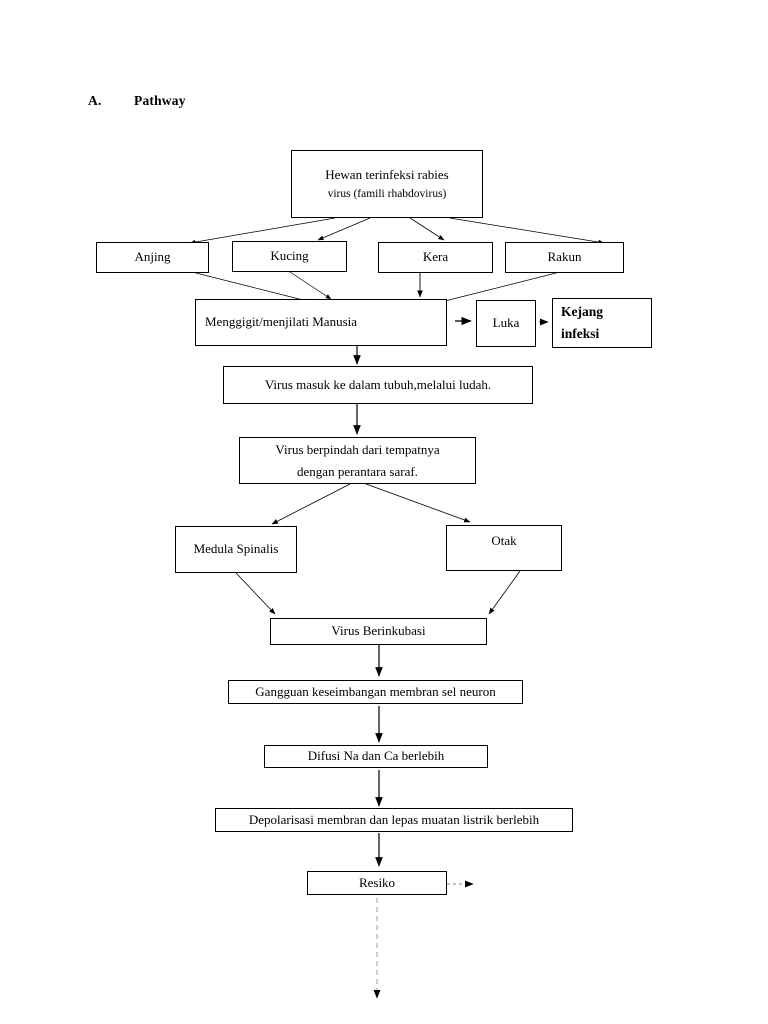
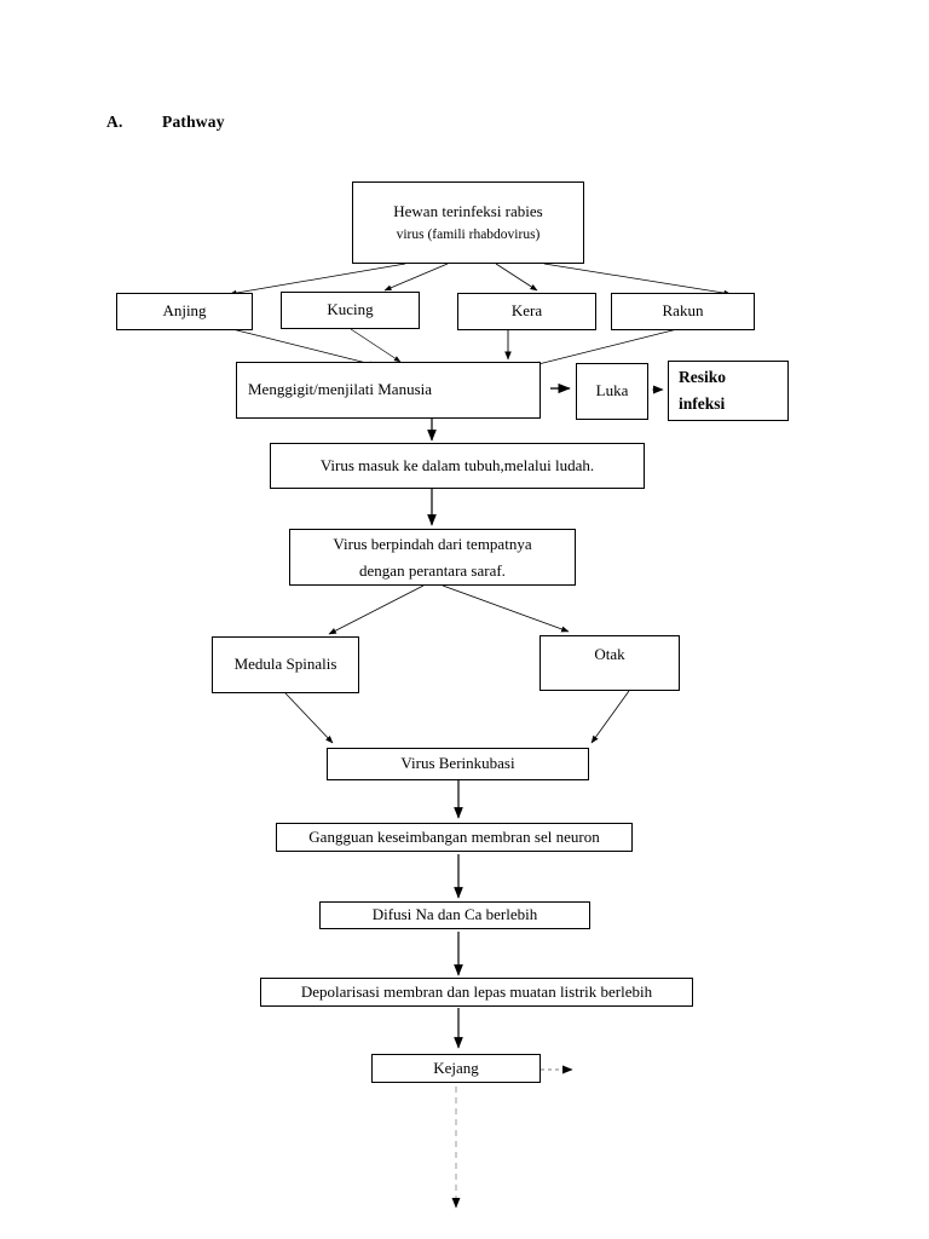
  A. Pathway
  Hewan terinfeksi rabies
  virus (famili rhabdovirus)
  Anjing
  Kucing
  Kera
  Rakun
  Menggigit/menjilati Manusia
  Luka
- Kejang
+ Resiko
  infeksi
  Virus masuk ke dalam tubuh,melalui ludah.
  Virus berpindah dari tempatnya
  dengan perantara saraf.
  Medula Spinalis
  Otak
  Virus Berinkubasi
  Gangguan keseimbangan membran sel neuron
  Difusi Na dan Ca berlebih
  Depolarisasi membran dan lepas muatan listrik berlebih
- Resiko
+ Kejang
